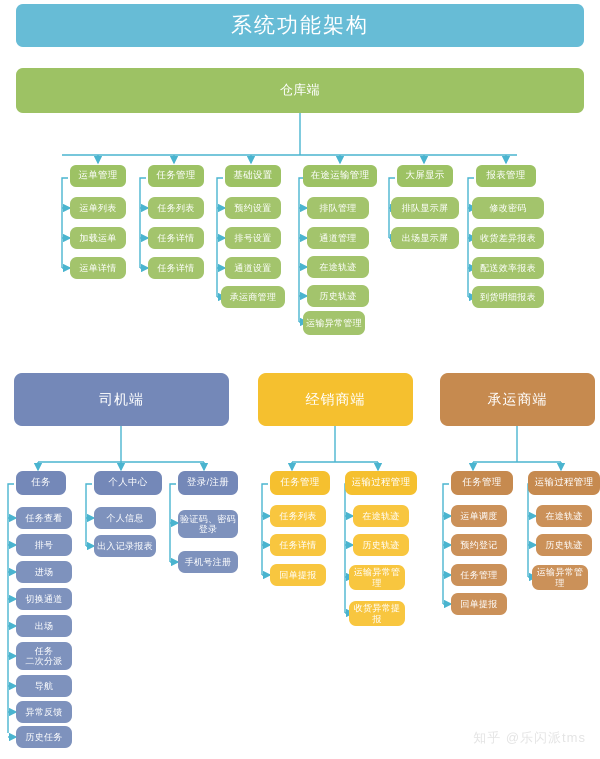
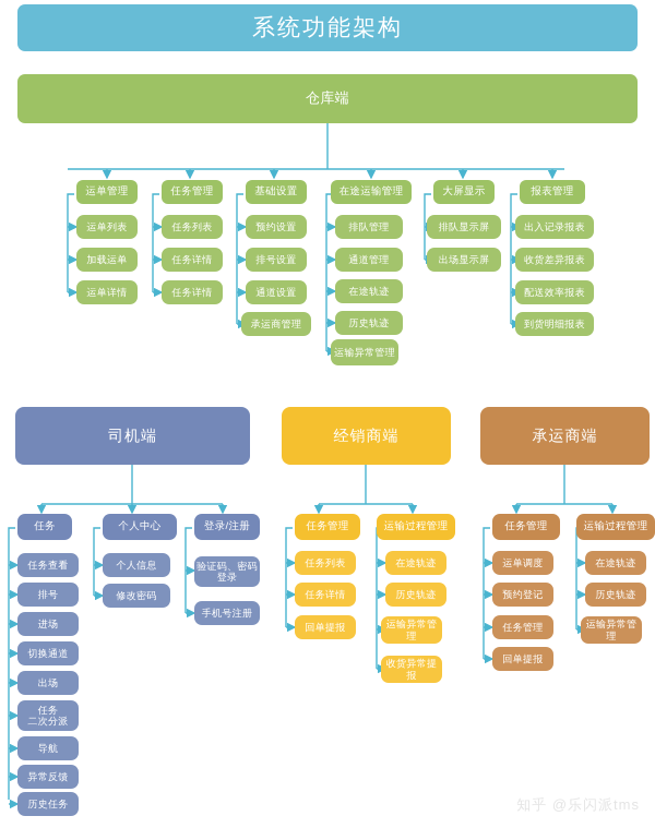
  系统功能架构
  仓库端
  运单管理
  运单列表
  加载运单
  运单详情
  任务管理
  任务列表
  任务详情
  任务详情
  基础设置
  预约设置
  排号设置
  通道设置
  承运商管理
  在途运输管理
  排队管理
  通道管理
  在途轨迹
  历史轨迹
  运输异常管理
  大屏显示
  排队显示屏
  出场显示屏
  报表管理
- 修改密码
+ 出入记录报表
  收货差异报表
  配送效率报表
  到货明细报表
  司机端
  经销商端
  承运商端
  任务
  任务查看
  排号
  进场
  切换通道
  出场
  任务
  二次分派
  导航
  异常反馈
  历史任务
  个人中心
  个人信息
- 出入记录报表
+ 修改密码
  登录/注册
  验证码、密码登录
  手机号注册
  任务管理
  任务列表
  任务详情
  回单提报
  运输过程管理
  在途轨迹
  历史轨迹
  运输异常管理
  收货异常提报
  任务管理
  运单调度
  预约登记
  任务管理
  回单提报
  运输过程管理
  在途轨迹
  历史轨迹
  运输异常管理
  知乎 @乐闪派tms
